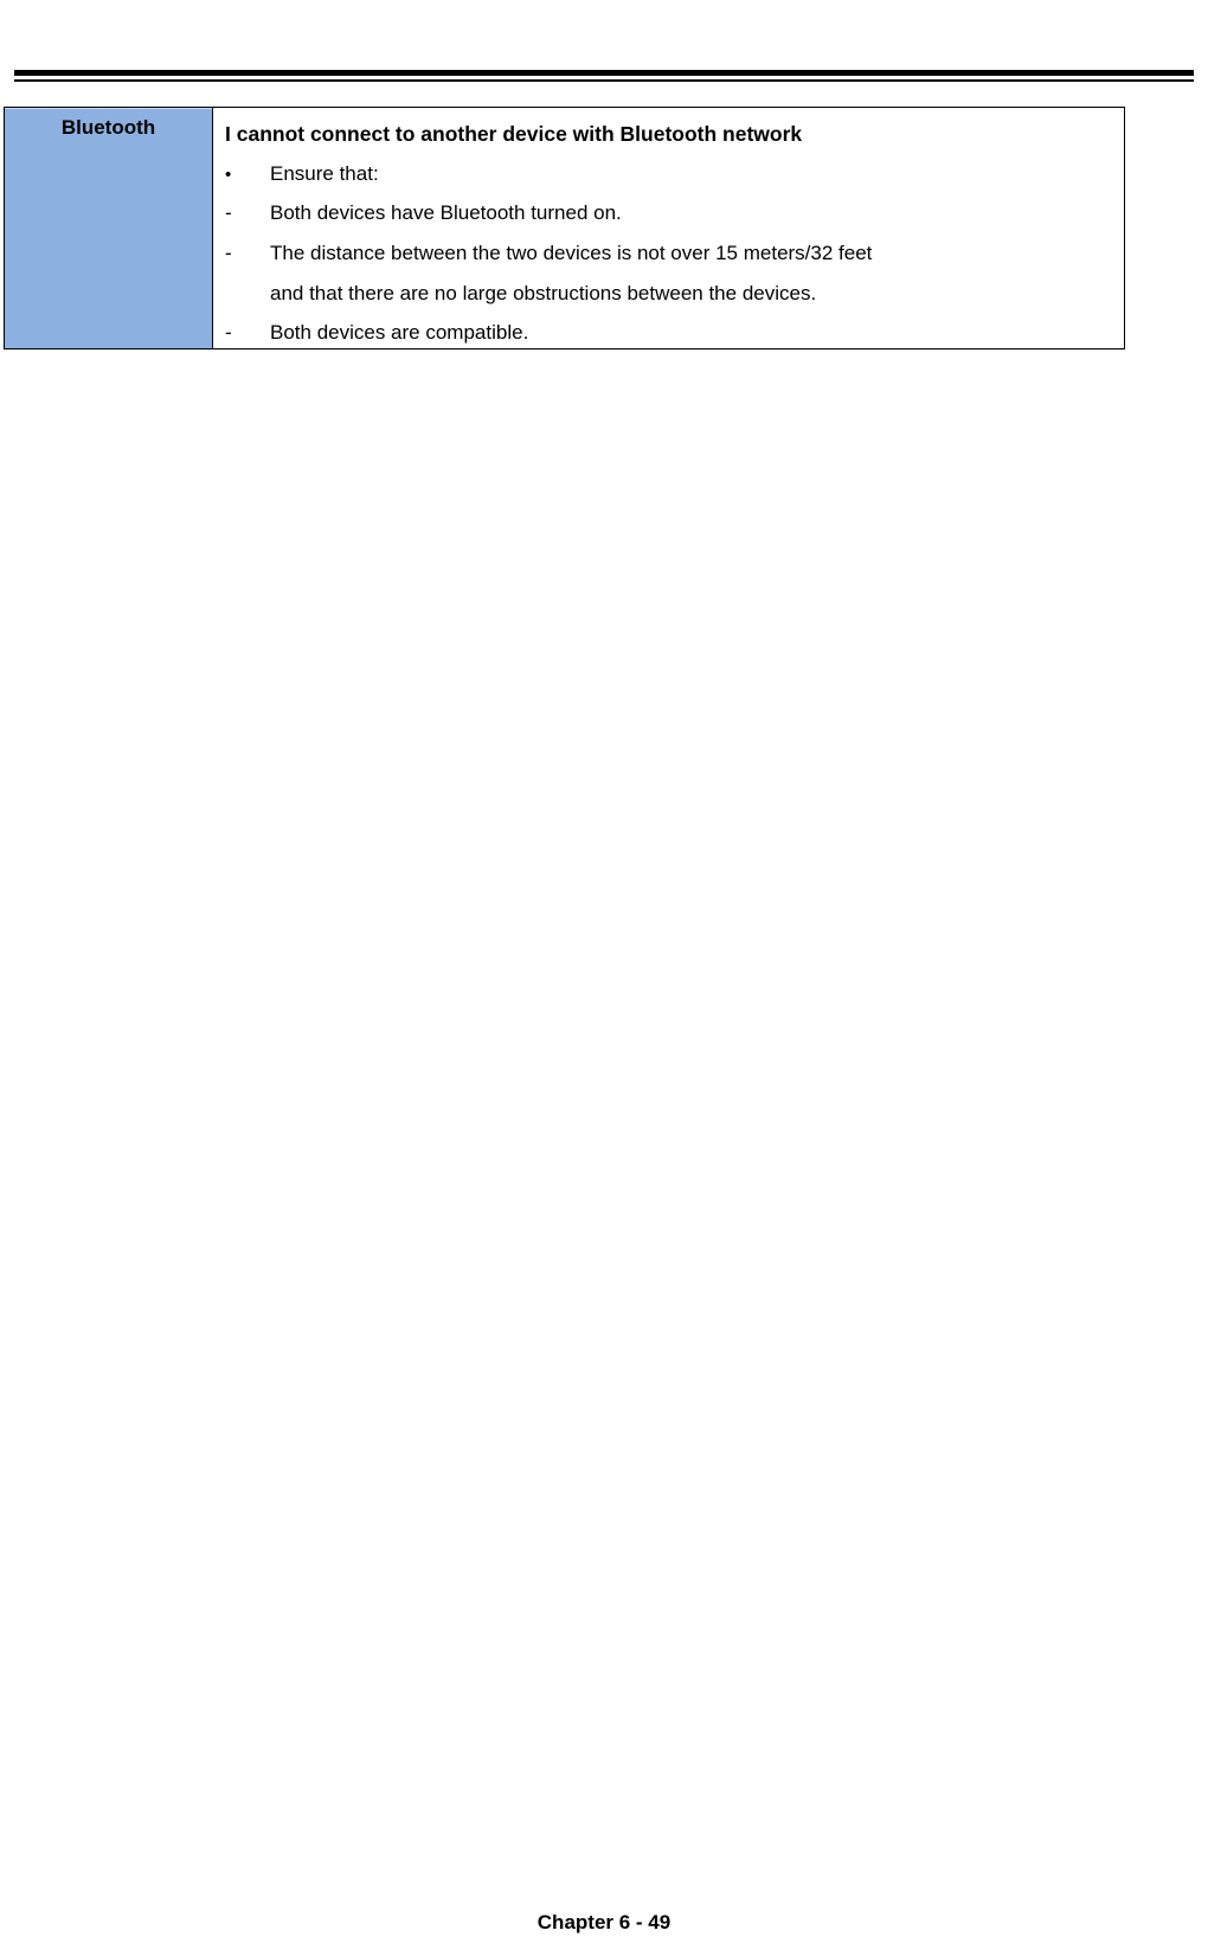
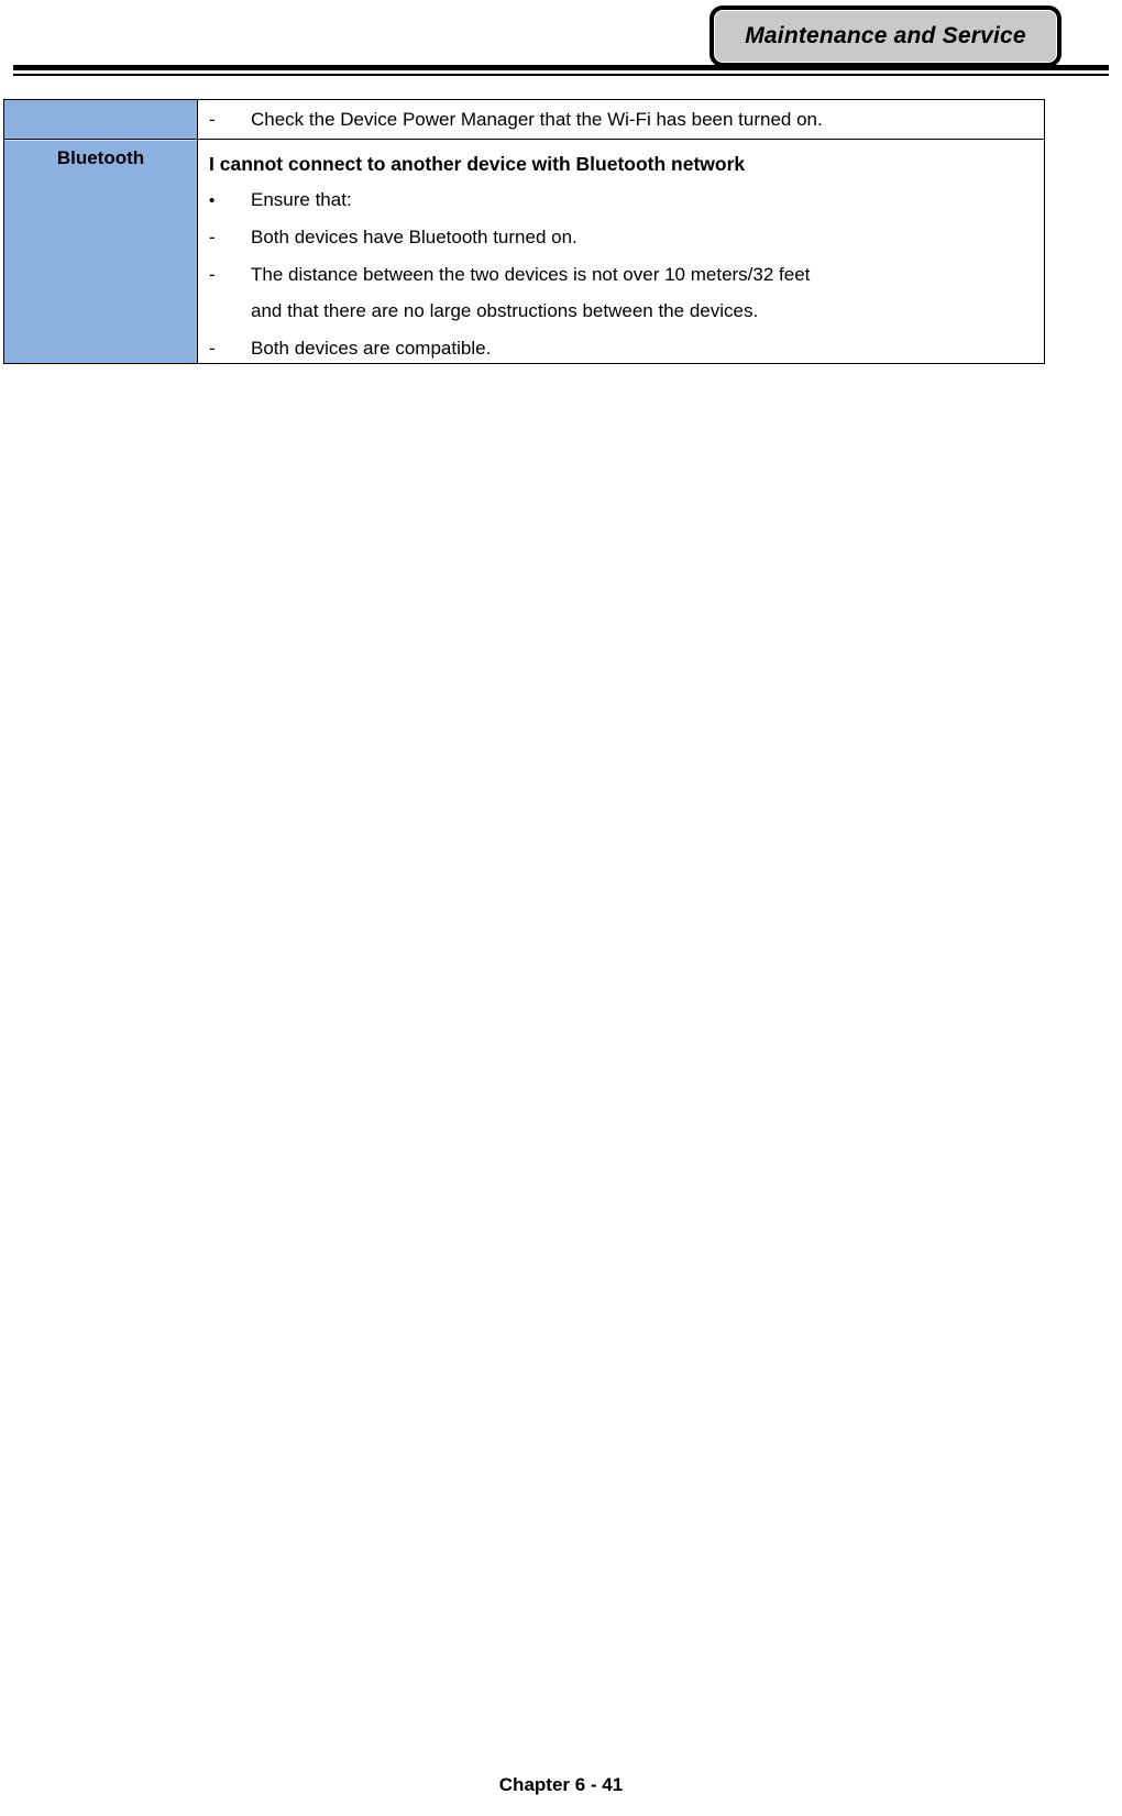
+ Maintenance and Service
+ 	- Check the Device Power Manager that the Wi-Fi has been turned on.
- Bluetooth	I cannot connect to another device with Bluetooth network • Ensure that: - Both devices have Bluetooth turned on. - The distance between the two devices is not over 15 meters/32 feet and that there are no large obstructions between the devices. - Both devices are compatible.
+ Bluetooth	I cannot connect to another device with Bluetooth network • Ensure that: - Both devices have Bluetooth turned on. - The distance between the two devices is not over 10 meters/32 feet and that there are no large obstructions between the devices. - Both devices are compatible.
- Chapter 6 - 49
+ Chapter 6 - 41
